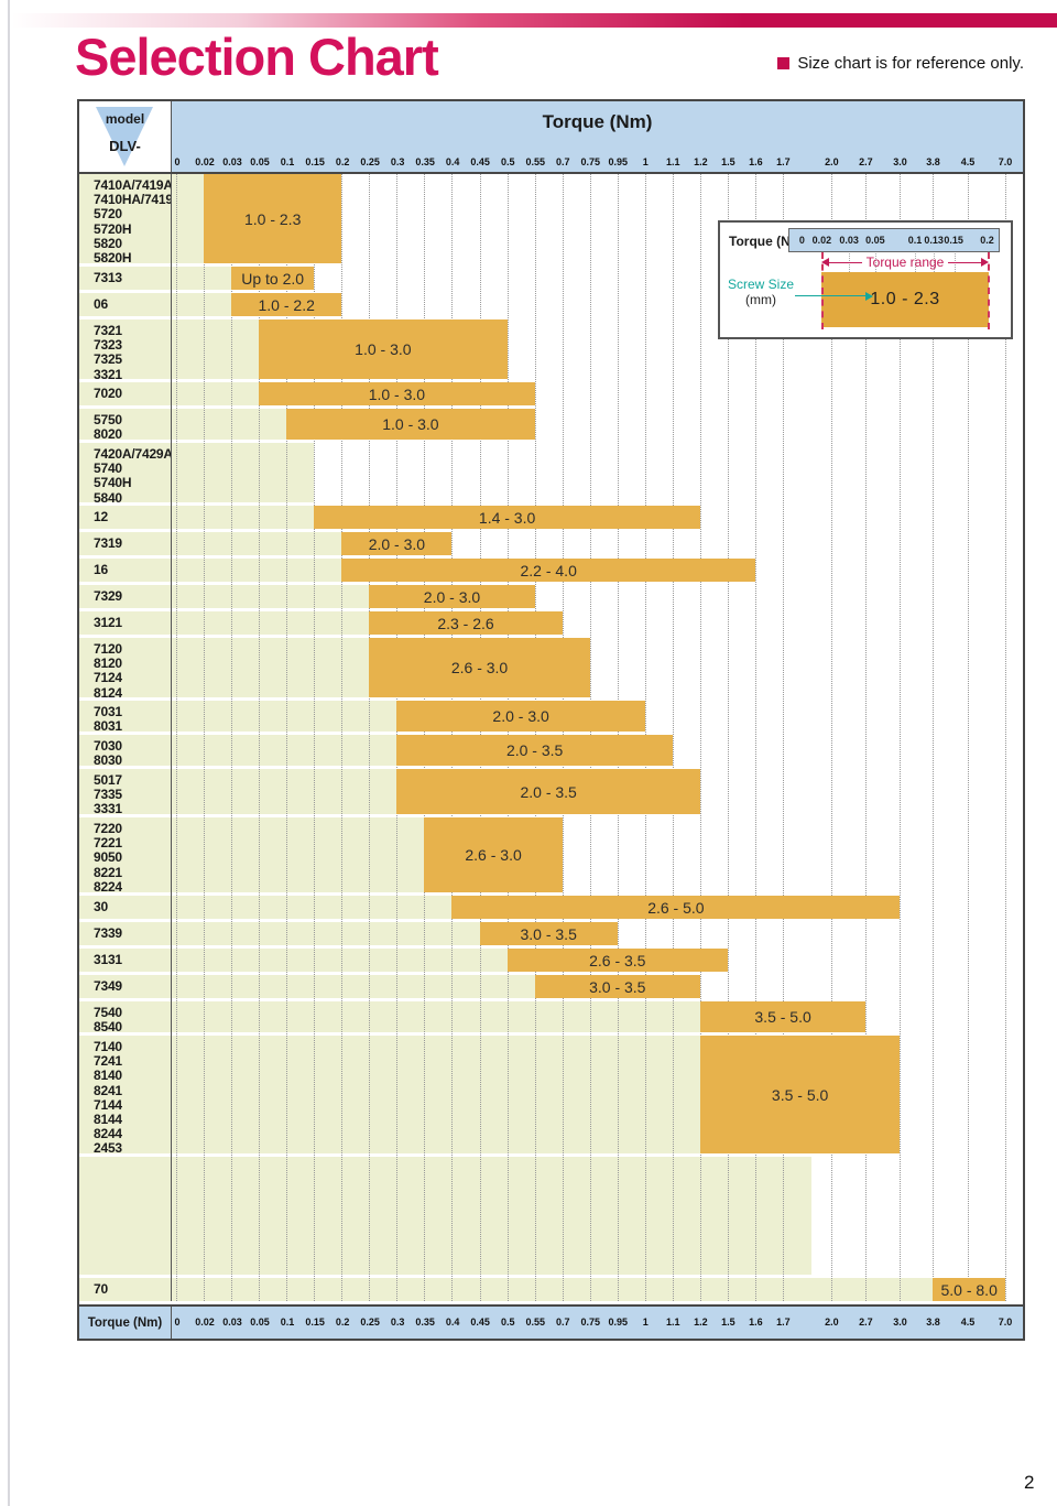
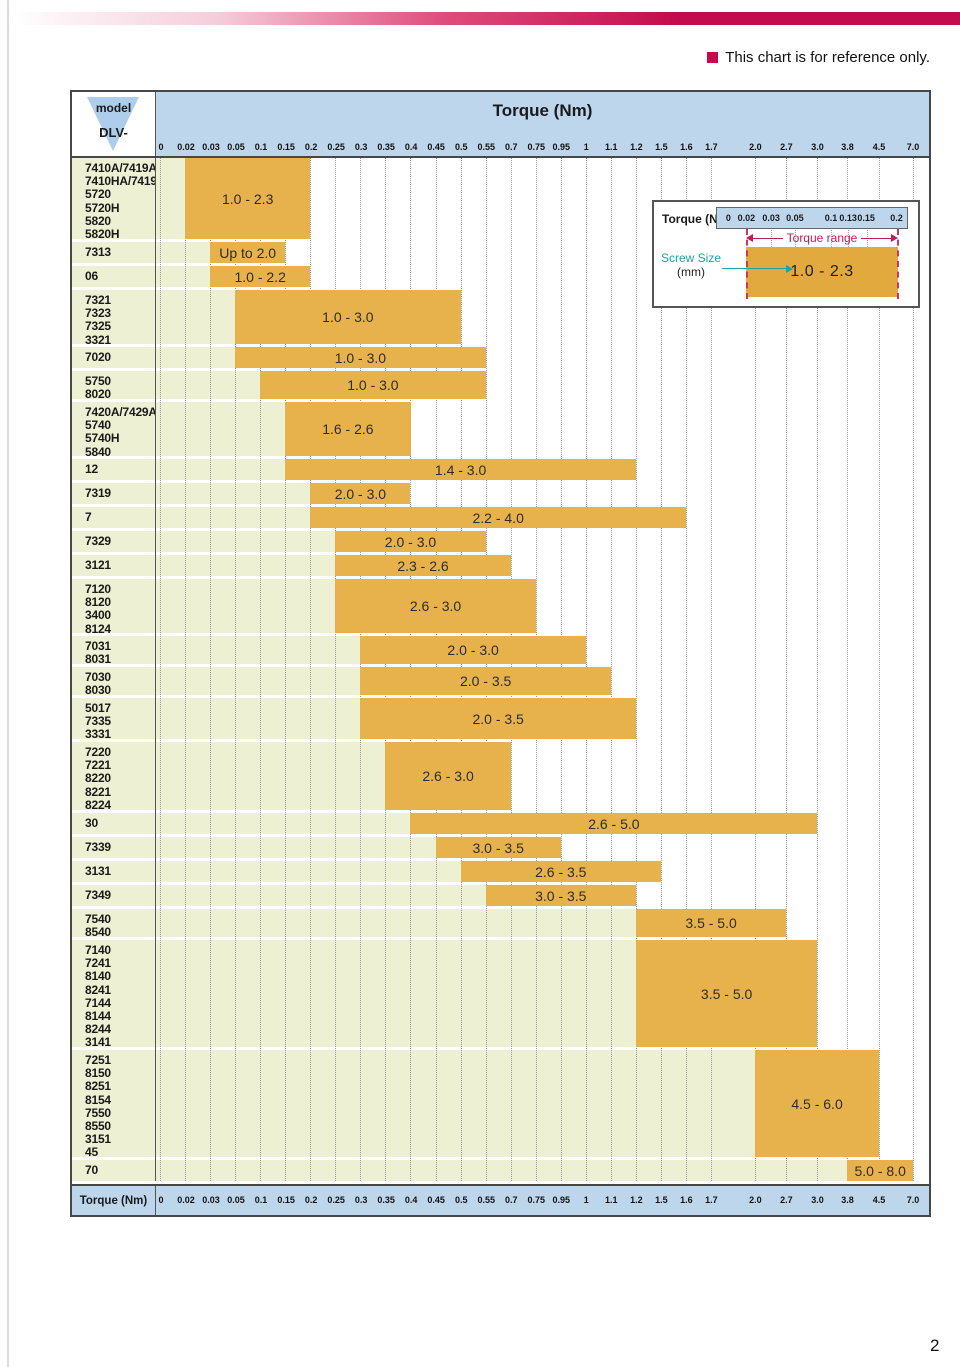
- Selection Chart
- Size chart is for reference only.
+ This chart is for reference only.
  model
  DLV-
  Torque (Nm)
  0
  0.02
  0.03
  0.05
  0.1
  0.15
  0.2
  0.25
  0.3
  0.35
  0.4
  0.45
  0.5
  0.55
  0.7
  0.75
  0.95
  1
  1.1
  1.2
  1.5
  1.6
  1.7
  2.0
  2.7
  3.0
  3.8
  4.5
  7.0
  7410A/7419A
  7410HA/7419
  5720
  5720H
  5820
  5820H
  1.0 - 2.3
  7313
  Up to 2.0
  06
  1.0 - 2.2
  7321
  7323
  7325
  3321
  1.0 - 3.0
  7020
  1.0 - 3.0
  5750
  8020
  1.0 - 3.0
  7420A/7429A
  5740
  5740H
  5840
+ 1.6 - 2.6
  12
  1.4 - 3.0
  7319
  2.0 - 3.0
- 16
+ 7
  2.2 - 4.0
  7329
  2.0 - 3.0
  3121
  2.3 - 2.6
  7120
  8120
- 7124
+ 3400
  8124
  2.6 - 3.0
  7031
  8031
  2.0 - 3.0
  7030
  8030
  2.0 - 3.5
  5017
  7335
  3331
  2.0 - 3.5
  7220
  7221
- 9050
+ 8220
  8221
  8224
  2.6 - 3.0
  30
  2.6 - 5.0
  7339
  3.0 - 3.5
  3131
  2.6 - 3.5
  7349
  3.0 - 3.5
  7540
  8540
  3.5 - 5.0
  7140
  7241
  8140
  8241
  7144
  8144
  8244
- 2453
+ 3141
  3.5 - 5.0
+ 7251
+ 8150
+ 8251
+ 8154
+ 7550
+ 8550
+ 3151
+ 45
+ 4.5 - 6.0
  70
  5.0 - 8.0
  Torque (Nm)
  0
  0.02
  0.03
  0.05
  0.1
  0.15
  0.2
  0.25
  0.3
  0.35
  0.4
  0.45
  0.5
  0.55
  0.7
  0.75
  0.95
  1
  1.1
  1.2
  1.5
  1.6
  1.7
  2.0
  2.7
  3.0
  3.8
  4.5
  7.0
  Torque (N
  0
  0.02
  0.03
  0.05
  0.1
  0.13
  0.15
  0.2
  Torque range
  1.0 - 2.3
  Screw Size
  (mm)
  2
